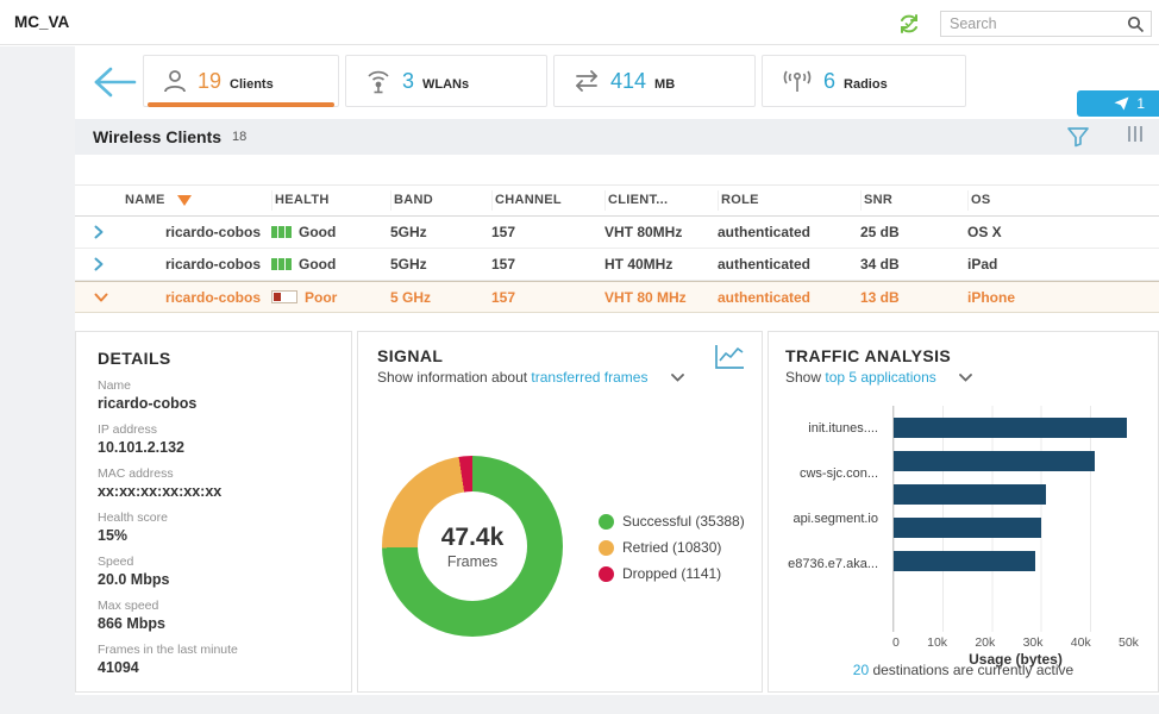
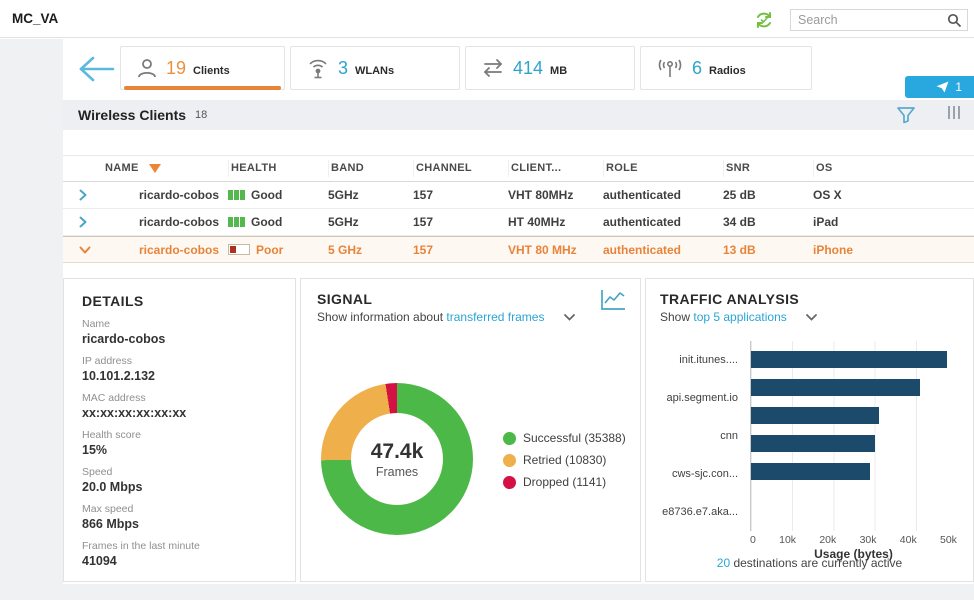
  MC_VA
  Search
  19
  Clients
  3
  WLANs
  414
  MB
  6
  Radios
  1
  Wireless Clients
  18
  NAME
  HEALTH
  BAND
  CHANNEL
  CLIENT...
  ROLE
  SNR
  OS
  ricardo-cobos
  Good
  5GHz
  157
  VHT 80MHz
  authenticated
  25 dB
  OS X
  ricardo-cobos
  Good
  5GHz
  157
  HT 40MHz
  authenticated
  34 dB
  iPad
  ricardo-cobos
  Poor
  5 GHz
  157
  VHT 80 MHz
  authenticated
  13 dB
  iPhone
  DETAILS
  Name
  ricardo-cobos
  IP address
  10.101.2.132
  MAC address
  xx:xx:xx:xx:xx:xx
  Health score
  15%
  Speed
  20.0 Mbps
  Max speed
  866 Mbps
  Frames in the last minute
  41094
  SIGNAL
  Show information about transferred frames
  47.4k
  Frames
  Successful (35388)
  Retried (10830)
  Dropped (1141)
  TRAFFIC ANALYSIS
  Show top 5 applications
  init.itunes....
- cws-sjc.con...
+ api.segment.io
+ cnn
- api.segment.io
+ cws-sjc.con...
  e8736.e7.aka...
  0
  10k
  20k
  30k
  40k
  50k
  Usage (bytes)
  20 destinations are currently active
